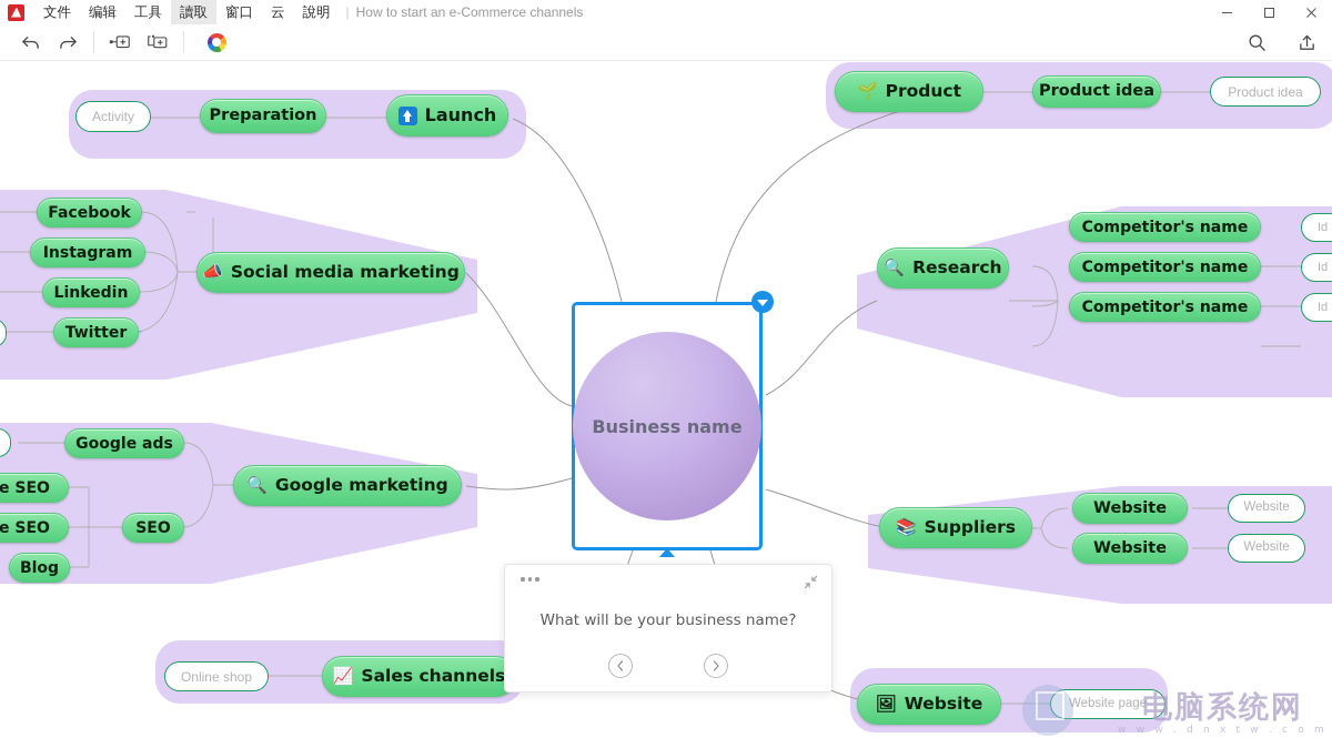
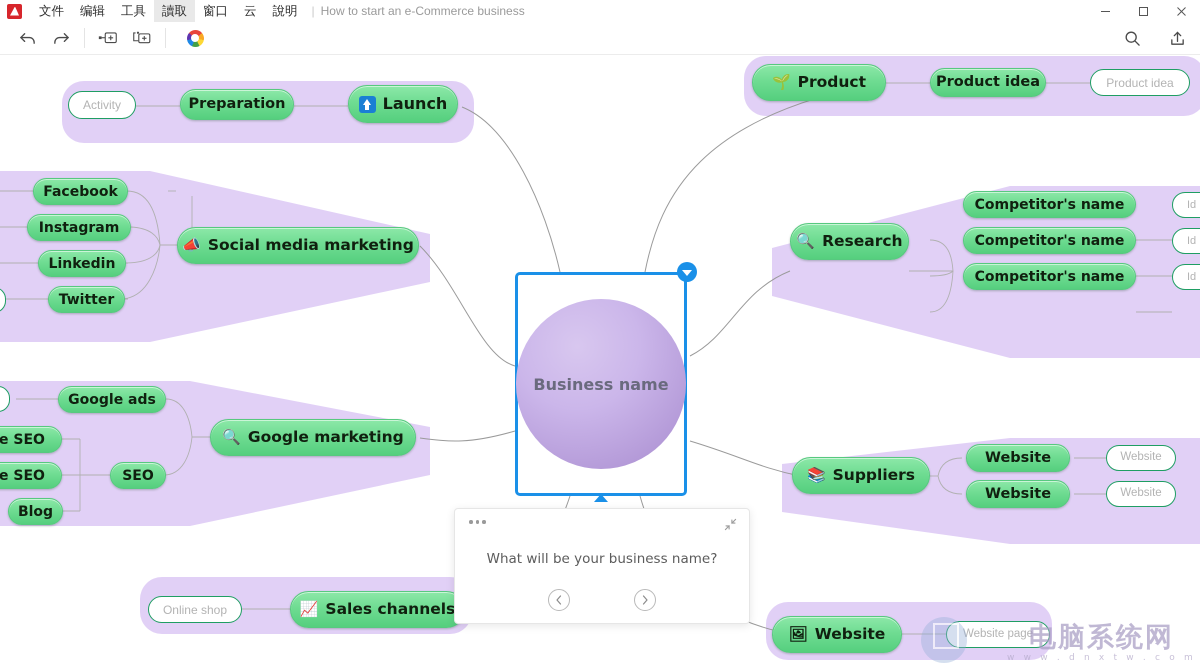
  文件
  编辑
  工具
  讀取
  窗口
  云
  說明
  |
- How to start an e-Commerce channels
+ How to start an e-Commerce business
  Activity
  Preparation
  Launch
  Facebook
  Instagram
  Linkedin
  Twitter
  📣
  Social media marketing
  Google ads
  e SEO
  e SEO
  Blog
  SEO
  🔍
  Google marketing
  Online shop
  📈
  Sales channels
  🌱
  Product
  Product idea
  Product idea
  🔍
  Research
  Competitor's name
  Competitor's name
  Competitor's name
  Id
  Id
  Id
  📚
  Suppliers
  Website
  Website
  Website
  Website
  🖼
  Website
  Website page
  Business name
  What will be your business name?
  电脑系统网
  w w w . d n x t w . c o m
